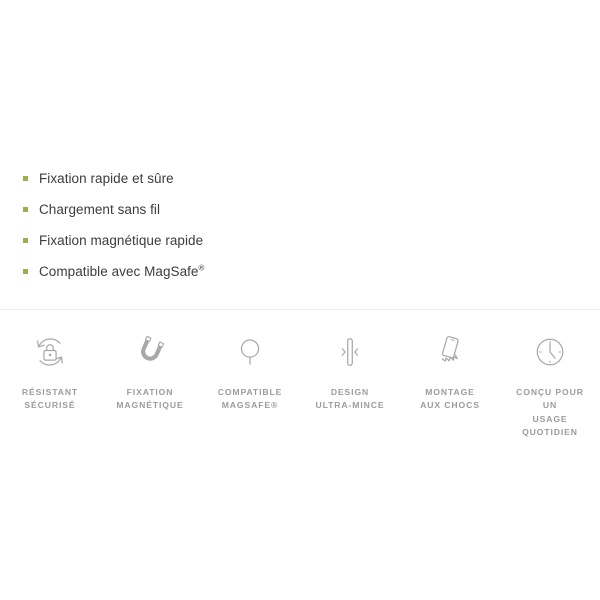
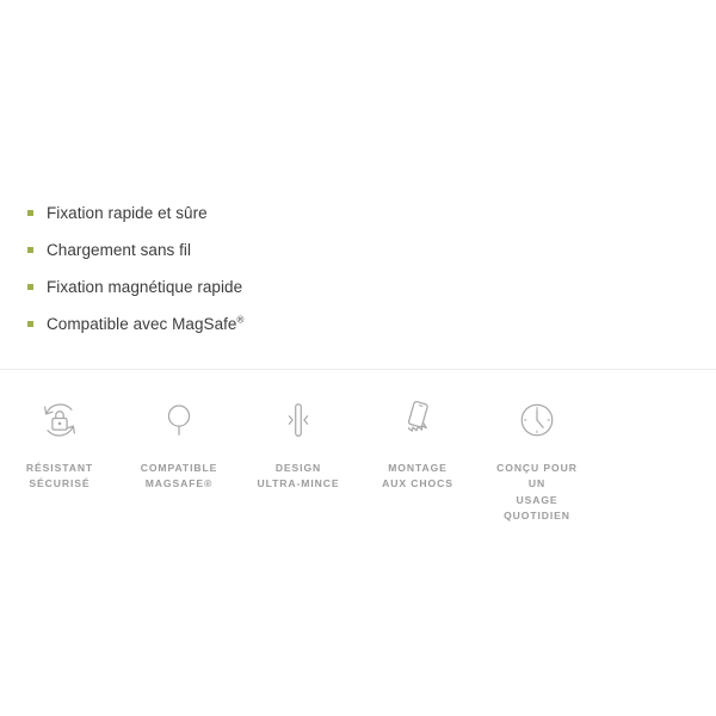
  Fixation rapide et sûre
  Chargement sans fil
  Fixation magnétique rapide
  Compatible avec MagSafe®
  RÉSISTANT
  SÉCURISÉ
- FIXATION
- MAGNÉTIQUE
  COMPATIBLE
  MAGSAFE®
  DESIGN
  ULTRA-MINCE
  MONTAGE
  AUX CHOCS
  CONÇU POUR
  UN
  USAGE
  QUOTIDIEN
